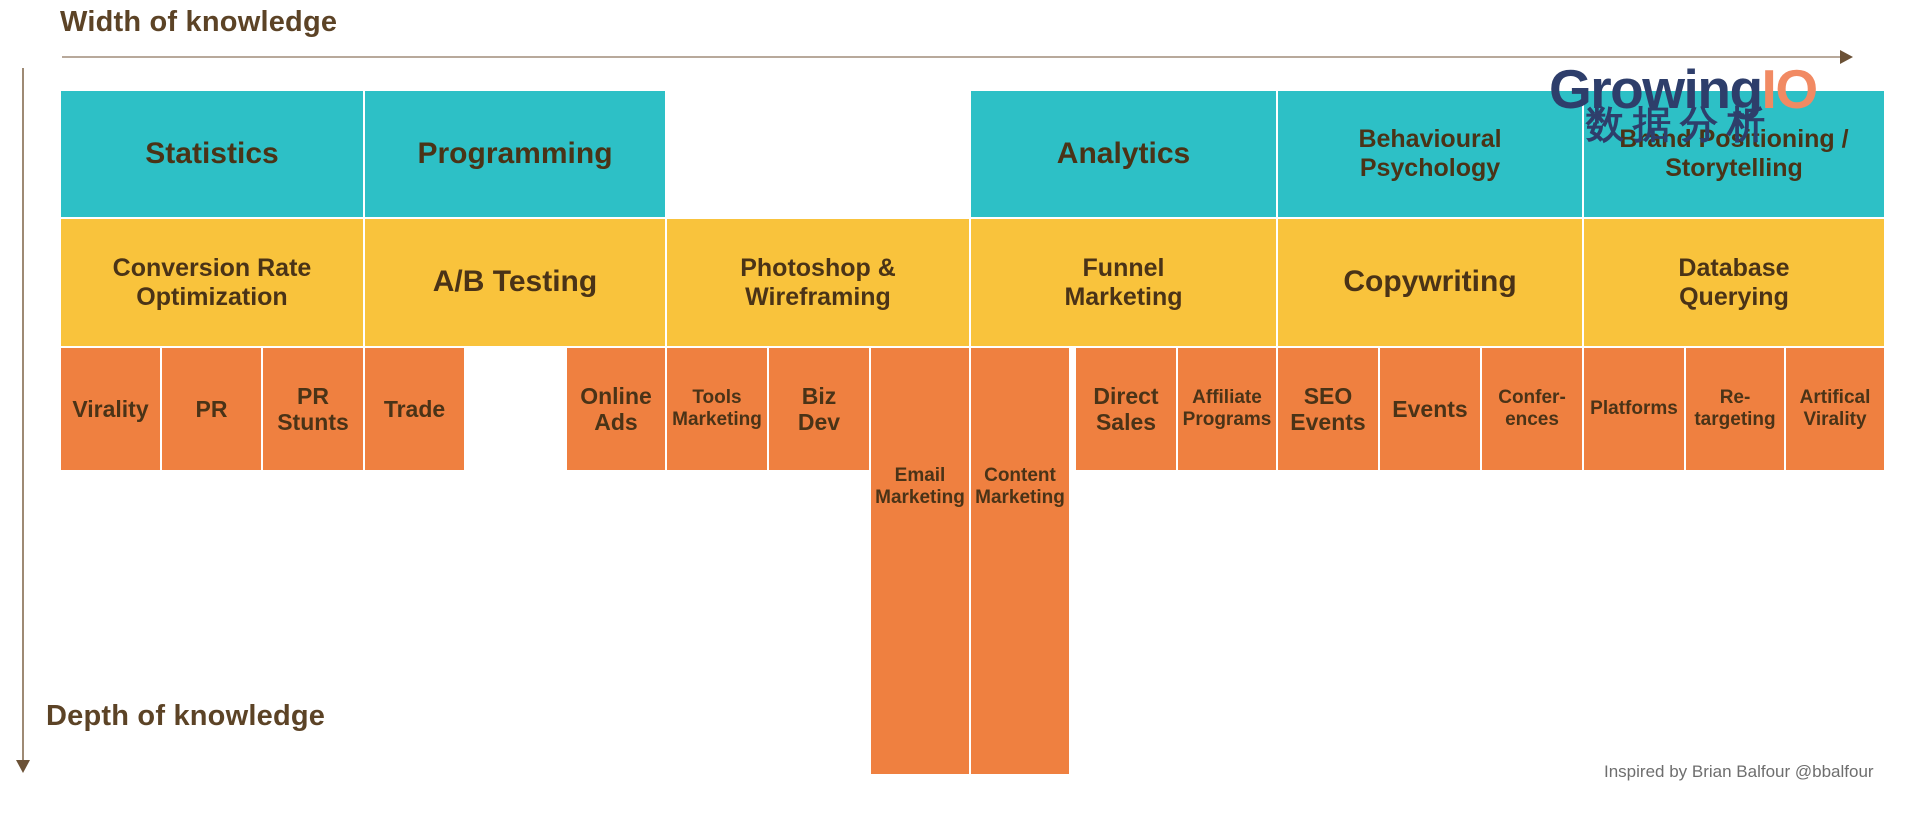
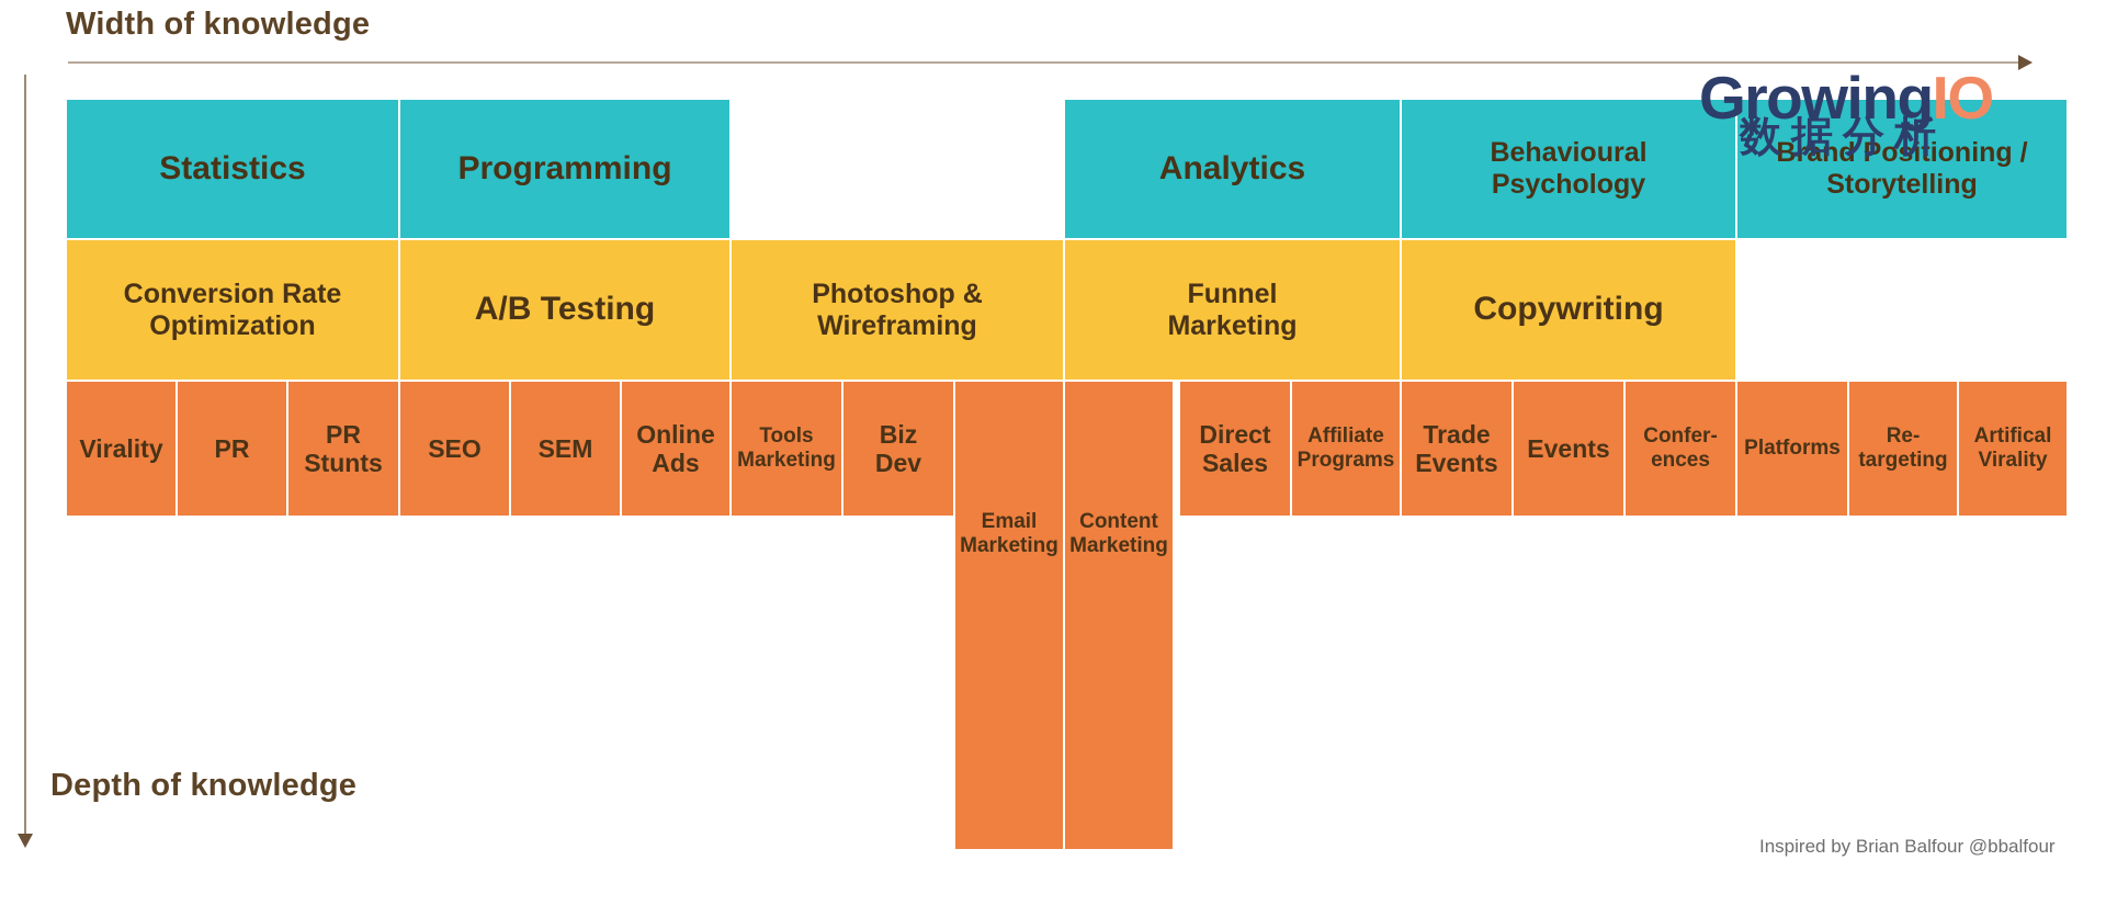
  Width of knowledge
  Depth of knowledge
  Statistics
  Programming
  Analytics
  Behavioural
  Psychology
  Brand Positioning /
  Storytelling
  Conversion Rate
  Optimization
  A/B Testing
  Photoshop &
  Wireframing
  Funnel
  Marketing
  Copywriting
- Database
- Querying
  Virality
  PR
  PR
  Stunts
- Trade
+ SEO
+ SEM
  Online
  Ads
  Tools
  Marketing
  Biz
  Dev
  Email
  Marketing
  Content
  Marketing
  Direct
  Sales
  Affiliate
  Programs
- SEO
+ Trade
  Events
  Events
  Confer-
  ences
  Platforms
  Re-
  targeting
  Artifical
  Virality
  GrowingIO
  数据分析
  Inspired by Brian Balfour @bbalfour
